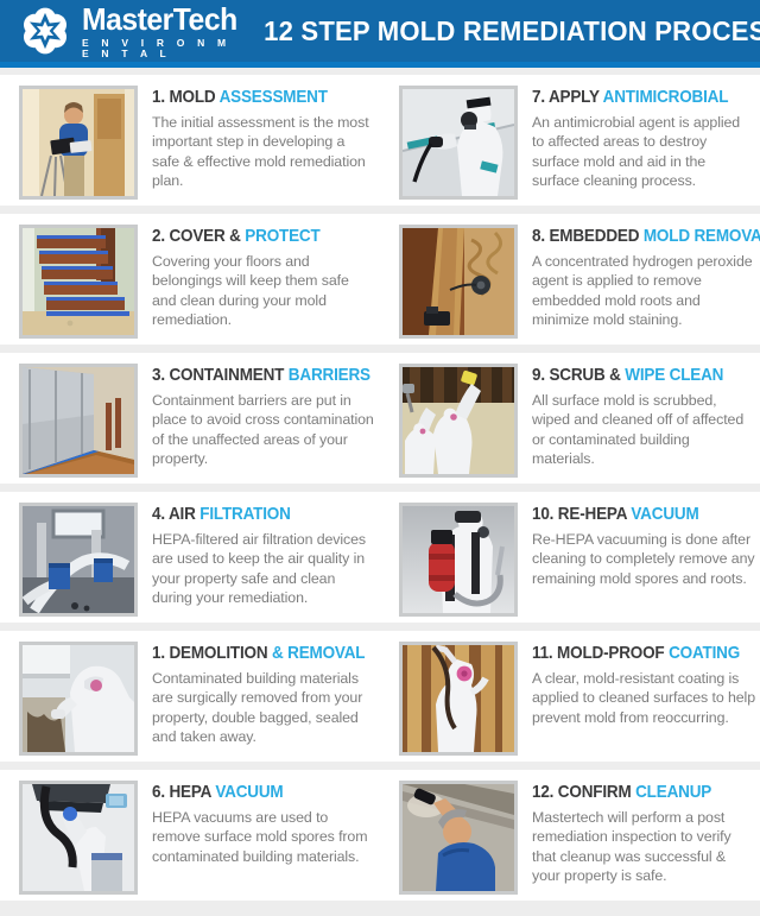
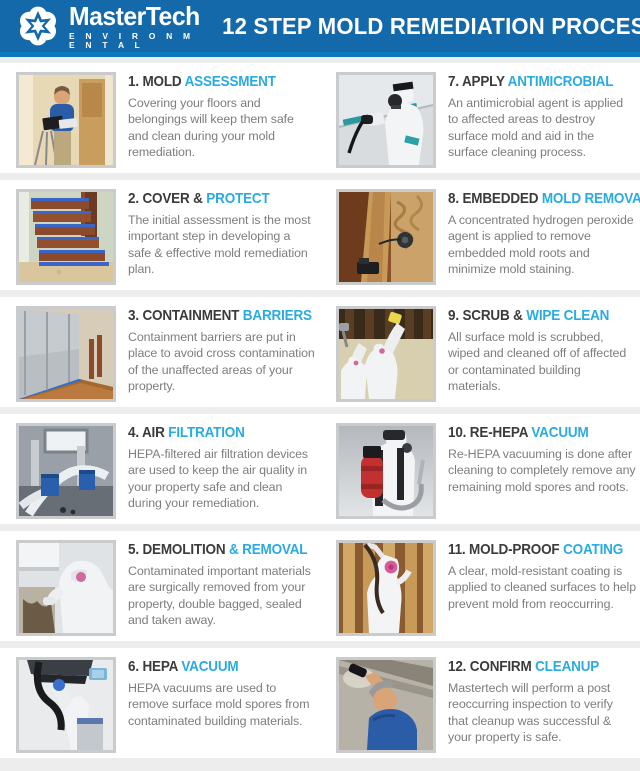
  MasterTech
  E N V I R O N M E N T A L
  12 STEP MOLD REMEDIATION PROCES
  1. MOLD ASSESSMENT
- The initial assessment is the most important step in developing a safe & effective mold remediation plan.
+ Covering your floors and belongings will keep them safe and clean during your mold remediation.
  2. COVER & PROTECT
- Covering your floors and belongings will keep them safe and clean during your mold remediation.
+ The initial assessment is the most important step in developing a safe & effective mold remediation plan.
  3. CONTAINMENT BARRIERS
  Containment barriers are put in place to avoid cross contamination of the unaffected areas of your property.
  4. AIR FILTRATION
  HEPA-filtered air filtration devices are used to keep the air quality in your property safe and clean during your remediation.
- 1. DEMOLITION & REMOVAL
+ 5. DEMOLITION & REMOVAL
- Contaminated building materials are surgically removed from your property, double bagged, sealed and taken away.
+ Contaminated important materials are surgically removed from your property, double bagged, sealed and taken away.
  6. HEPA VACUUM
  HEPA vacuums are used to remove surface mold spores from contaminated building materials.
  7. APPLY ANTIMICROBIAL
  An antimicrobial agent is applied to affected areas to destroy surface mold and aid in the surface cleaning process.
  8. EMBEDDED MOLD REMOVA
  A concentrated hydrogen peroxide agent is applied to remove embedded mold roots and minimize mold staining.
  9. SCRUB & WIPE CLEAN
  All surface mold is scrubbed, wiped and cleaned off of affected or contaminated building materials.
  10. RE-HEPA VACUUM
  Re-HEPA vacuuming is done after cleaning to completely remove any remaining mold spores and roots.
  11. MOLD-PROOF COATING
  A clear, mold-resistant coating is applied to cleaned surfaces to help prevent mold from reoccurring.
  12. CONFIRM CLEANUP
- Mastertech will perform a post remediation inspection to verify that cleanup was successful & your property is safe.
+ Mastertech will perform a post reoccurring inspection to verify that cleanup was successful & your property is safe.
